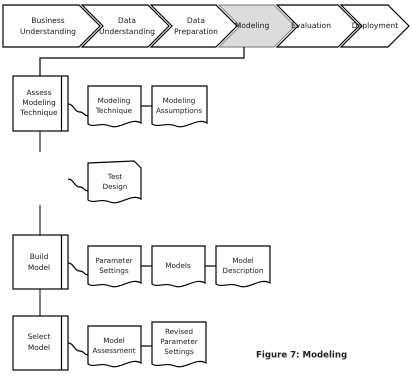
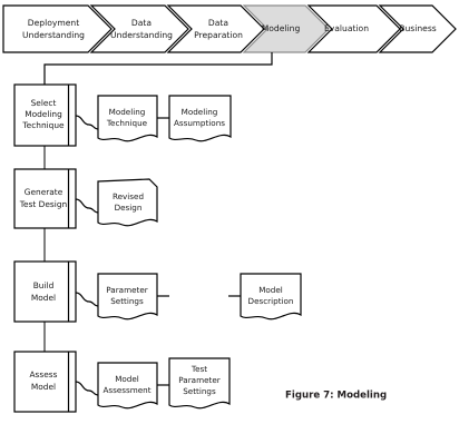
- Business
+ Deployment
  Understanding
  Data
  Understanding
  Data
  Preparation
  Modeling
  Evaluation
- Deployment
+ Business
- Assess
+ Select
  Modeling
  Technique
  Modeling
  Technique
  Modeling
  Assumptions
+ Generate
+ Test Design
- Test
+ Revised
  Design
  Build
  Model
  Parameter
  Settings
- Models
  Model
  Description
- Select
+ Assess
  Model
  Model
  Assessment
- Revised
+ Test
  Parameter
  Settings
  Figure 7: Modeling
